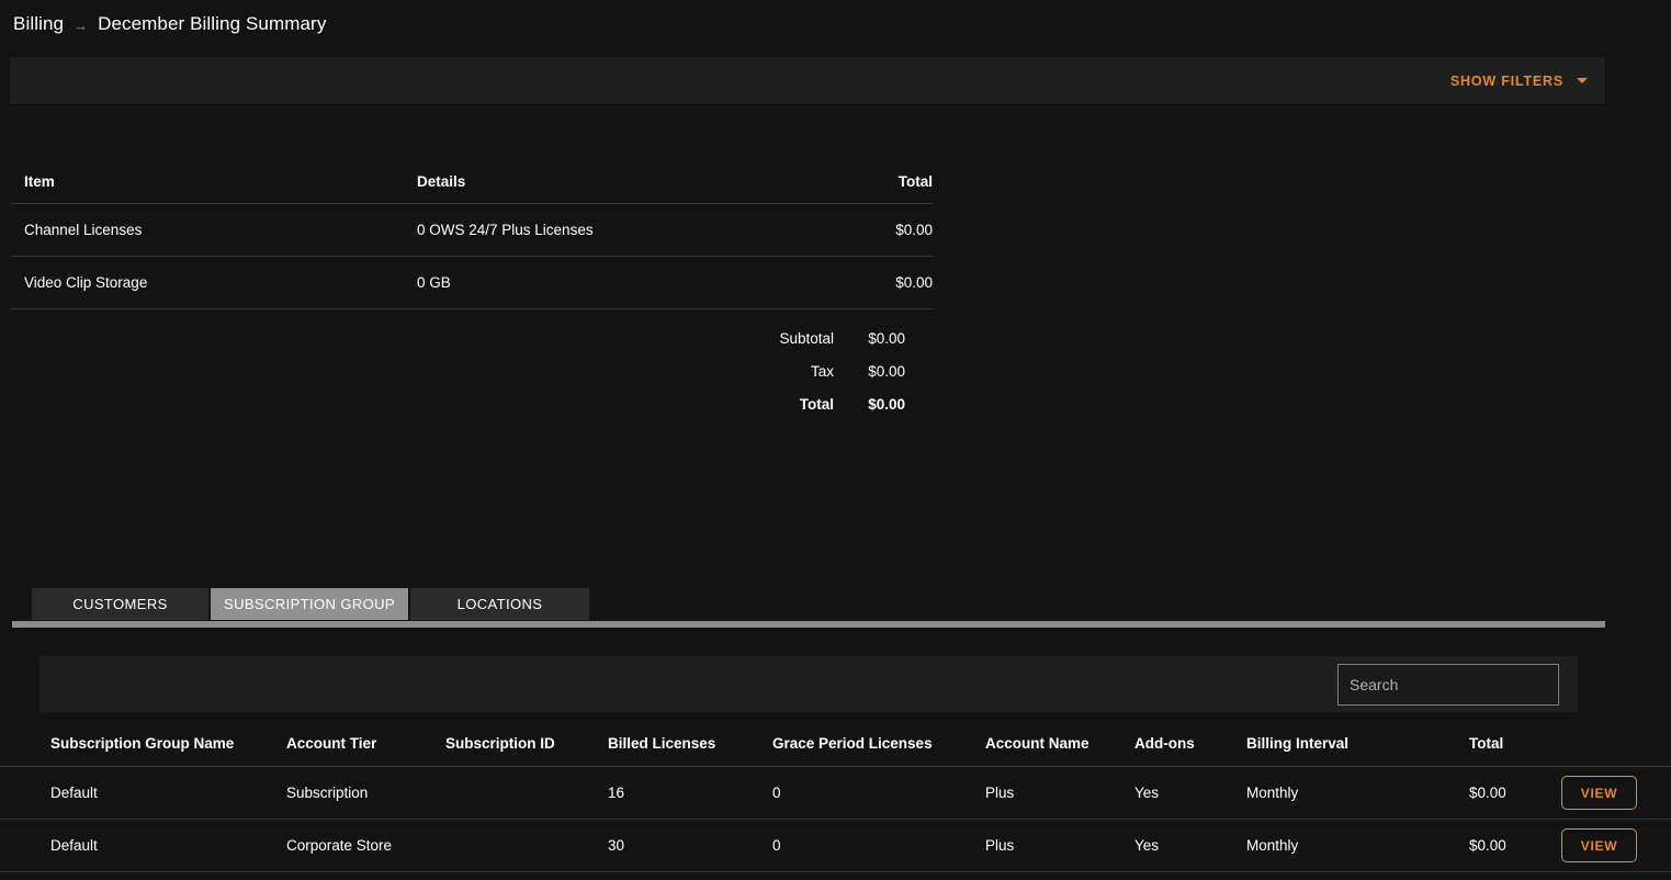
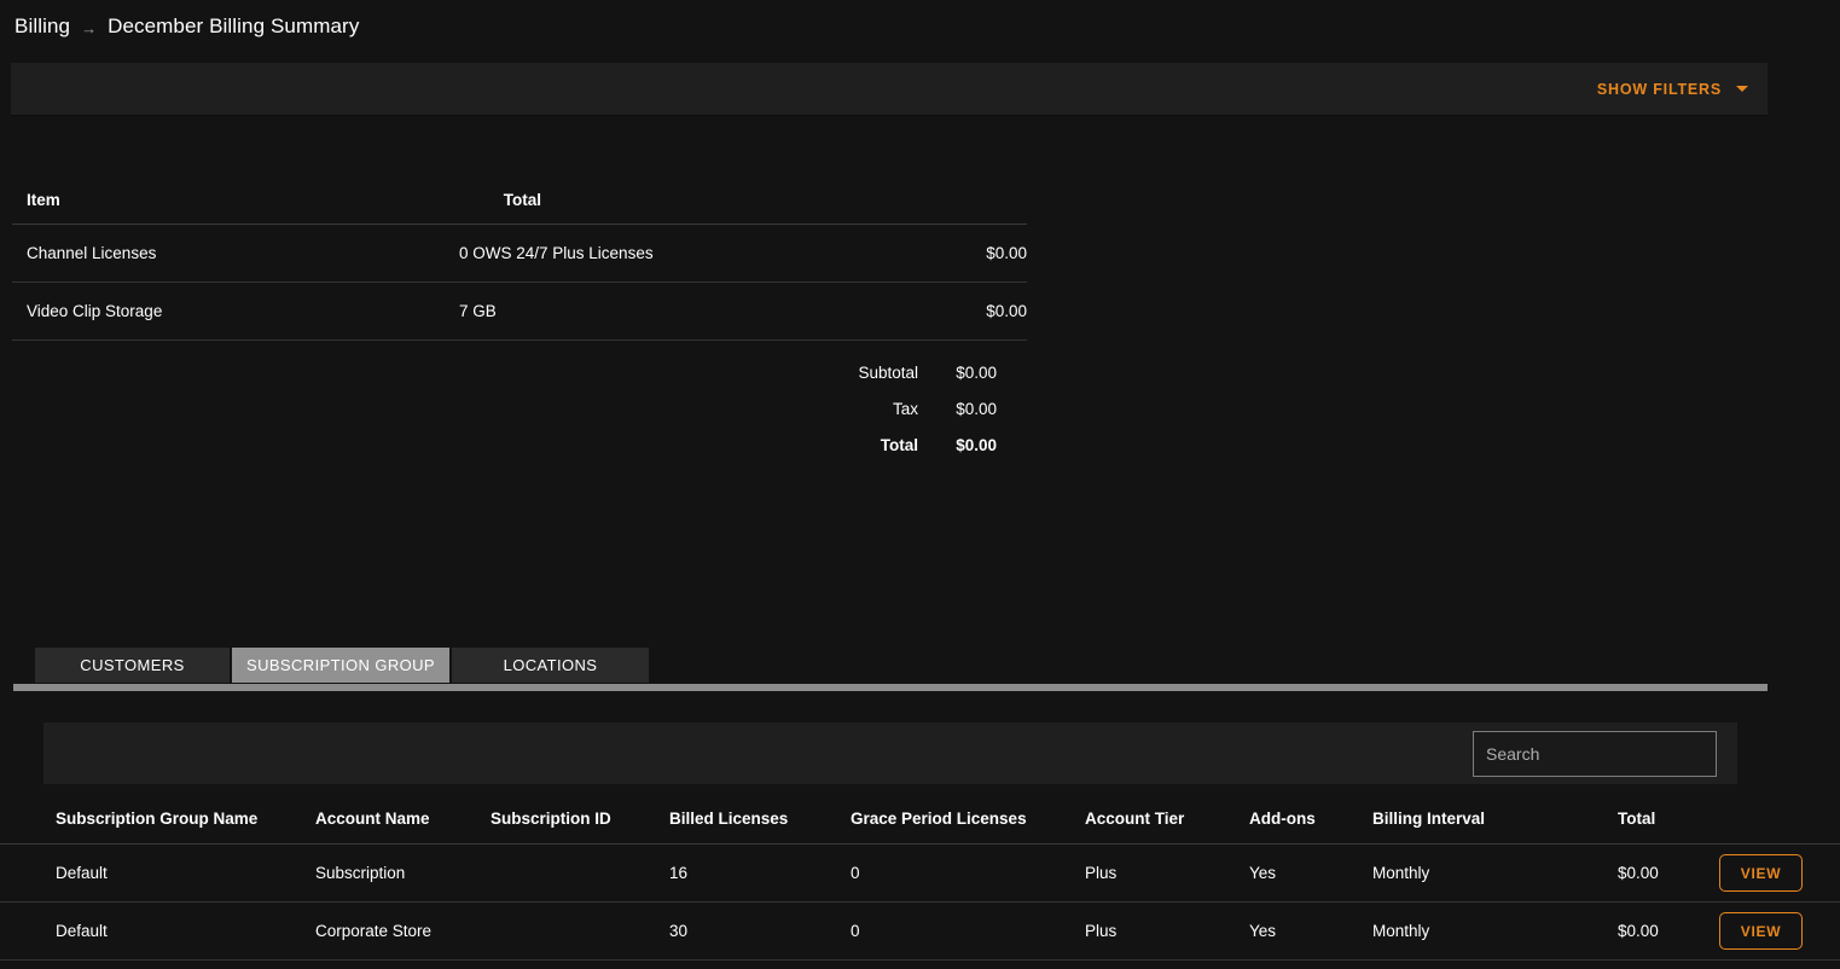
  Billing
  →
  December Billing Summary
  SHOW FILTERS
  Item
- Details
  Total
  Channel Licenses
  0 OWS 24/7 Plus Licenses
  $0.00
  Video Clip Storage
- 0 GB
+ 7 GB
  $0.00
  Subtotal
  $0.00
  Tax
  $0.00
  Total
  $0.00
  CUSTOMERS
  SUBSCRIPTION GROUP
  LOCATIONS
  Search
  Subscription Group Name
- Account Tier
+ Account Name
  Subscription ID
  Billed Licenses
  Grace Period Licenses
- Account Name
+ Account Tier
  Add-ons
  Billing Interval
  Total
  Default
  Subscription
  16
  0
  Plus
  Yes
  Monthly
  $0.00
  VIEW
  Default
  Corporate Store
  30
  0
  Plus
  Yes
  Monthly
  $0.00
  VIEW
